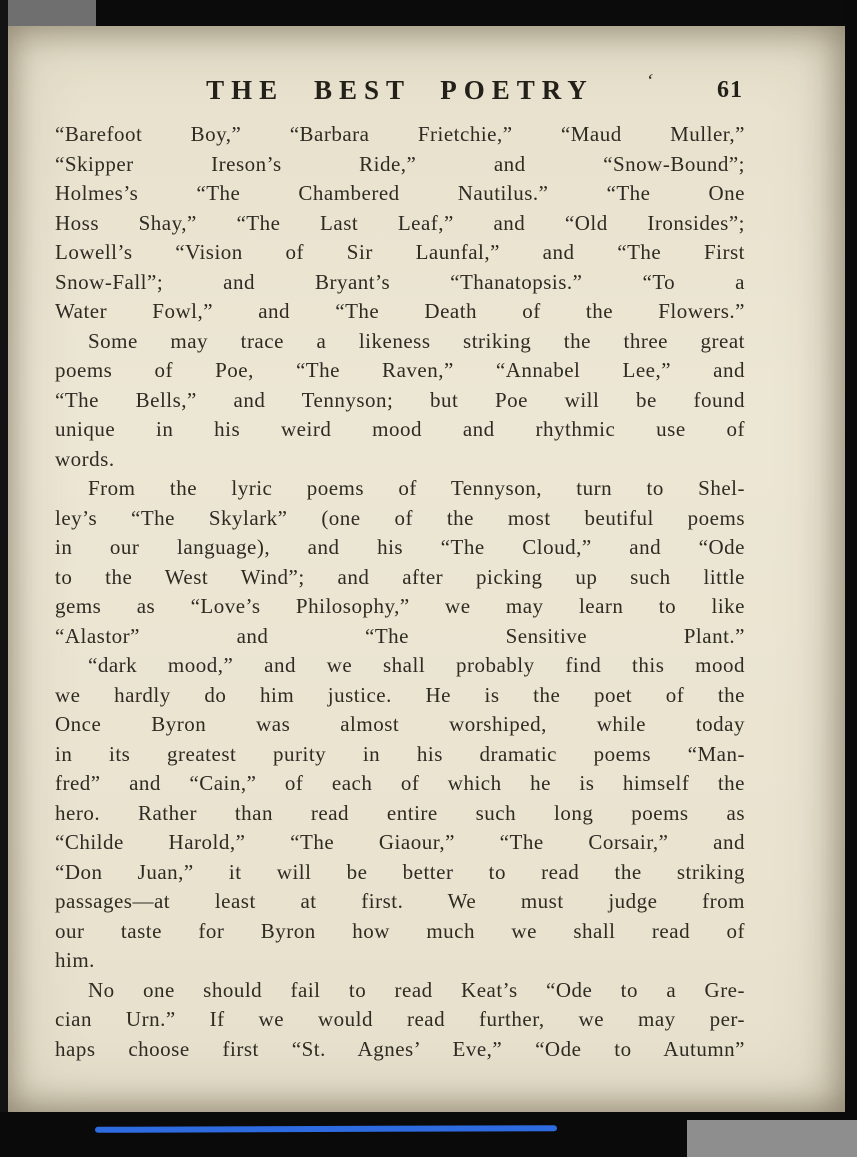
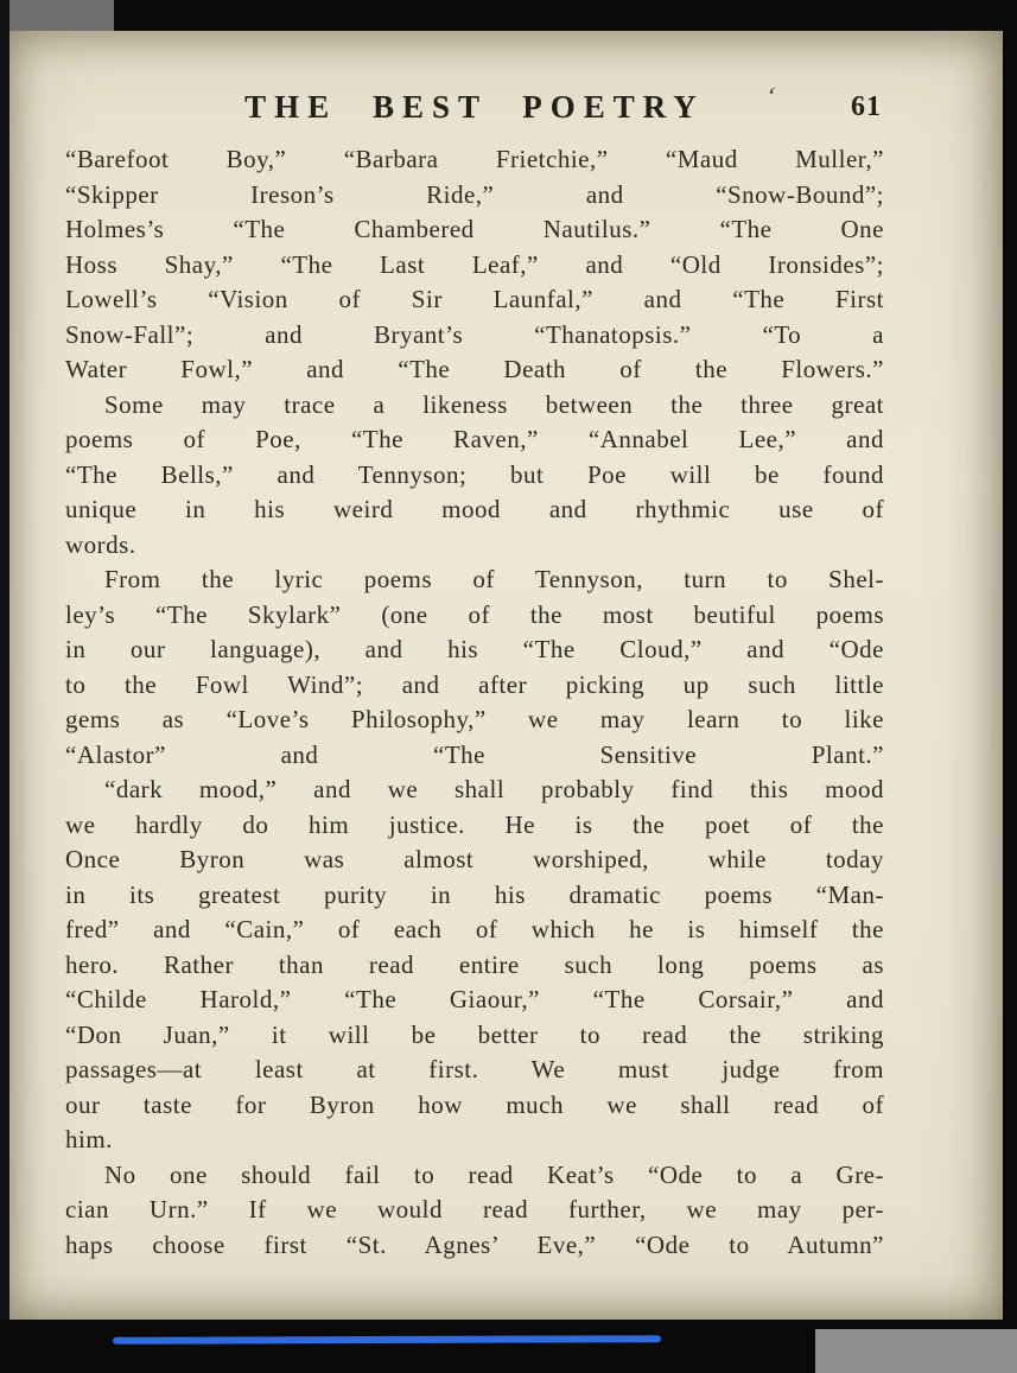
  THE BEST POETRY
  61
  “Barefoot Boy,” “Barbara Frietchie,” “Maud Muller,”
  “Skipper Ireson’s Ride,” and “Snow-Bound”;
  Holmes’s “The Chambered Nautilus.” “The One
  Hoss Shay,” “The Last Leaf,” and “Old Ironsides”;
  Lowell’s “Vision of Sir Launfal,” and “The First
  Snow-Fall”; and Bryant’s “Thanatopsis.” “To a
  Water Fowl,” and “The Death of the Flowers.”
- Some may trace a likeness striking the three great
+ Some may trace a likeness between the three great
  poems of Poe, “The Raven,” “Annabel Lee,” and
  “The Bells,” and Tennyson; but Poe will be found
  unique in his weird mood and rhythmic use of
  words.
  From the lyric poems of Tennyson, turn to Shel-
  ley’s “The Skylark” (one of the most beutiful poems
  in our language), and his “The Cloud,” and “Ode
- to the West Wind”; and after picking up such little
+ to the Fowl Wind”; and after picking up such little
  gems as “Love’s Philosophy,” we may learn to like
  “Alastor” and “The Sensitive Plant.”
  “dark mood,” and we shall probably find this mood
  we hardly do him justice. He is the poet of the
  Once Byron was almost worshiped, while today
  in its greatest purity in his dramatic poems “Man-
  fred” and “Cain,” of each of which he is himself the
  hero. Rather than read entire such long poems as
  “Childe Harold,” “The Giaour,” “The Corsair,” and
  “Don Juan,” it will be better to read the striking
  passages—at least at first. We must judge from
  our taste for Byron how much we shall read of
  him.
  No one should fail to read Keat’s “Ode to a Gre-
  cian Urn.” If we would read further, we may per-
  haps choose first “St. Agnes’ Eve,” “Ode to Autumn”
